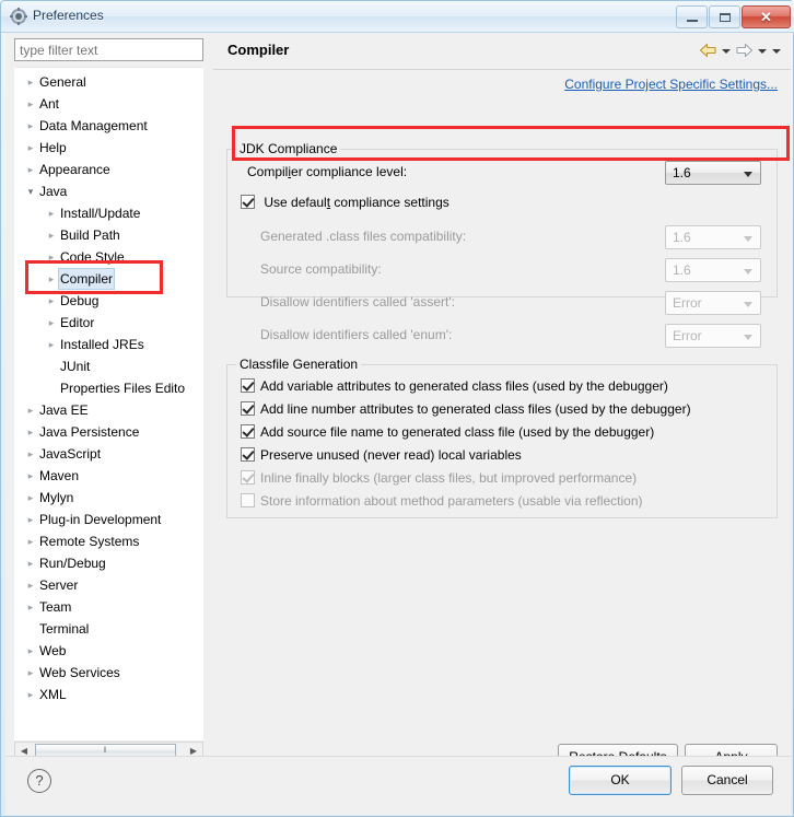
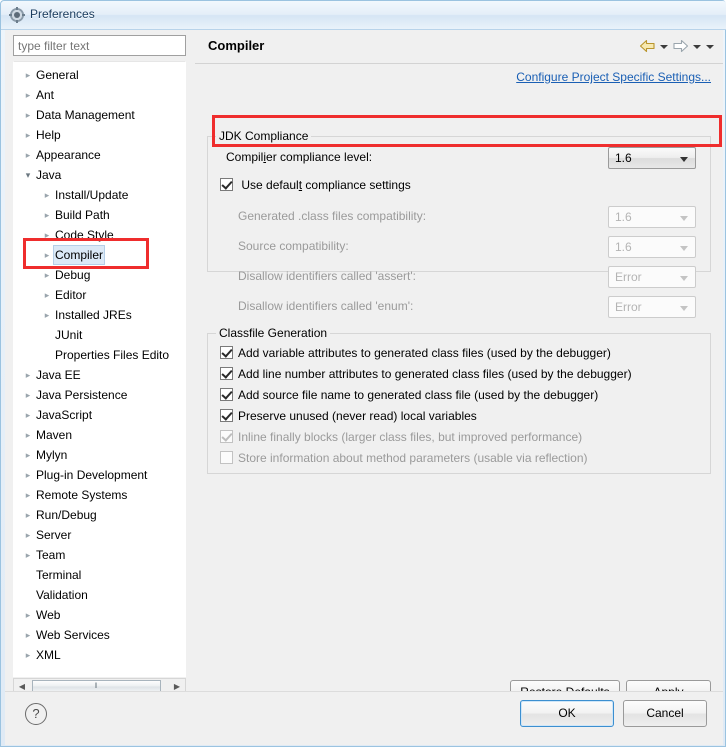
  Preferences
- ✕
  type filter text
  ▸ General
  ▸ Ant
  ▸ Data Management
  ▸ Help
  ▸ Appearance
  ▾ Java
  ▸ Install/Update
  ▸ Build Path
  ▸ Code Style
  ▸ Compiler
  ▸ Debug
  ▸ Editor
  ▸ Installed JREs
  JUnit
  Properties Files Edito
  ▸ Java EE
  ▸ Java Persistence
  ▸ JavaScript
  ▸ Maven
  ▸ Mylyn
  ▸ Plug-in Development
  ▸ Remote Systems
  ▸ Run/Debug
  ▸ Server
  ▸ Team
  Terminal
+ Validation
  ▸ Web
  ▸ Web Services
  ▸ XML
  ◀
  ▶
  Compiler
  Configure Project Specific Settings...
  JDK Compliance
  Compilier compliance level:
  1.6
  Use default compliance settings
  Generated .class files compatibility:
  1.6
  Source compatibility:
  1.6
  Disallow identifiers called 'assert':
  Error
  Disallow identifiers called 'enum':
  Error
  Classfile Generation
  Add variable attributes to generated class files (used by the debugger)
  Add line number attributes to generated class files (used by the debugger)
  Add source file name to generated class file (used by the debugger)
  Preserve unused (never read) local variables
  Inline finally blocks (larger class files, but improved performance)
  Store information about method parameters (usable via reflection)
  ?
  OK
  Cancel
